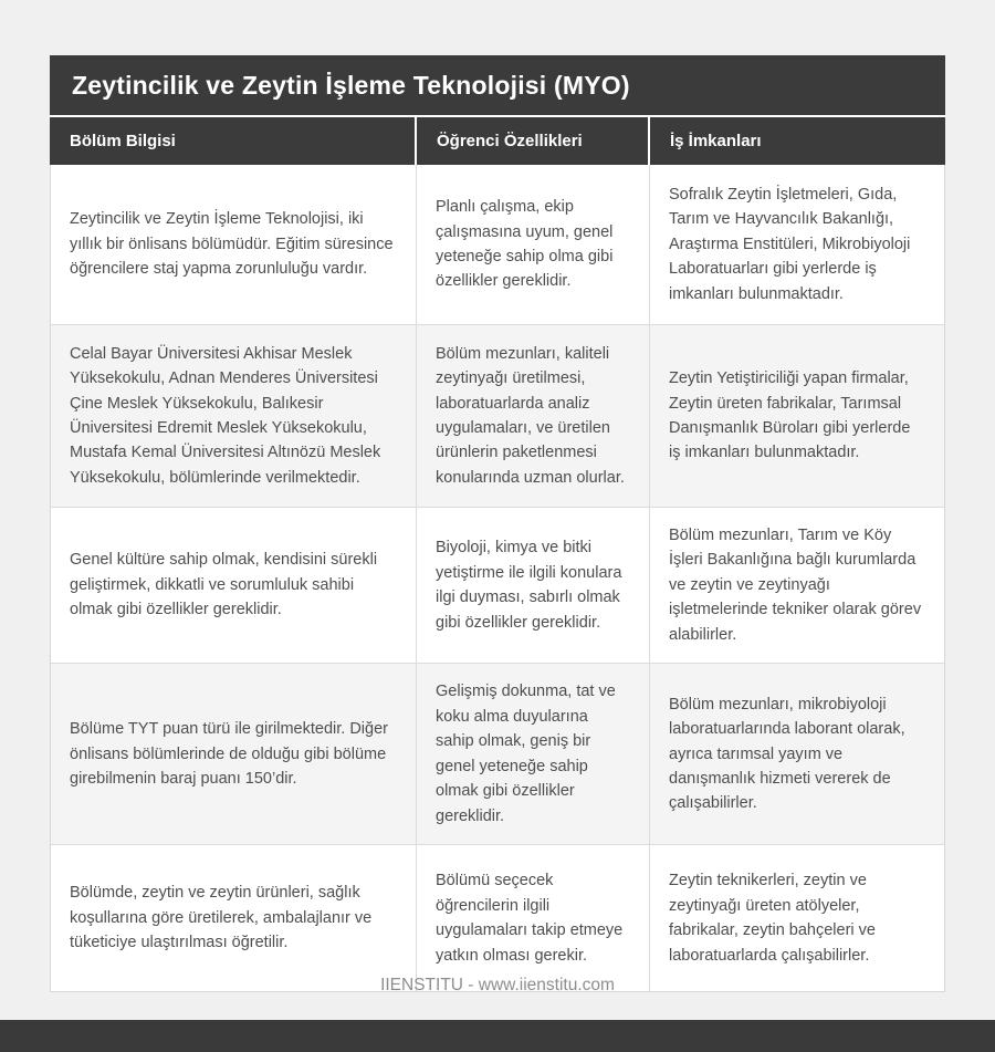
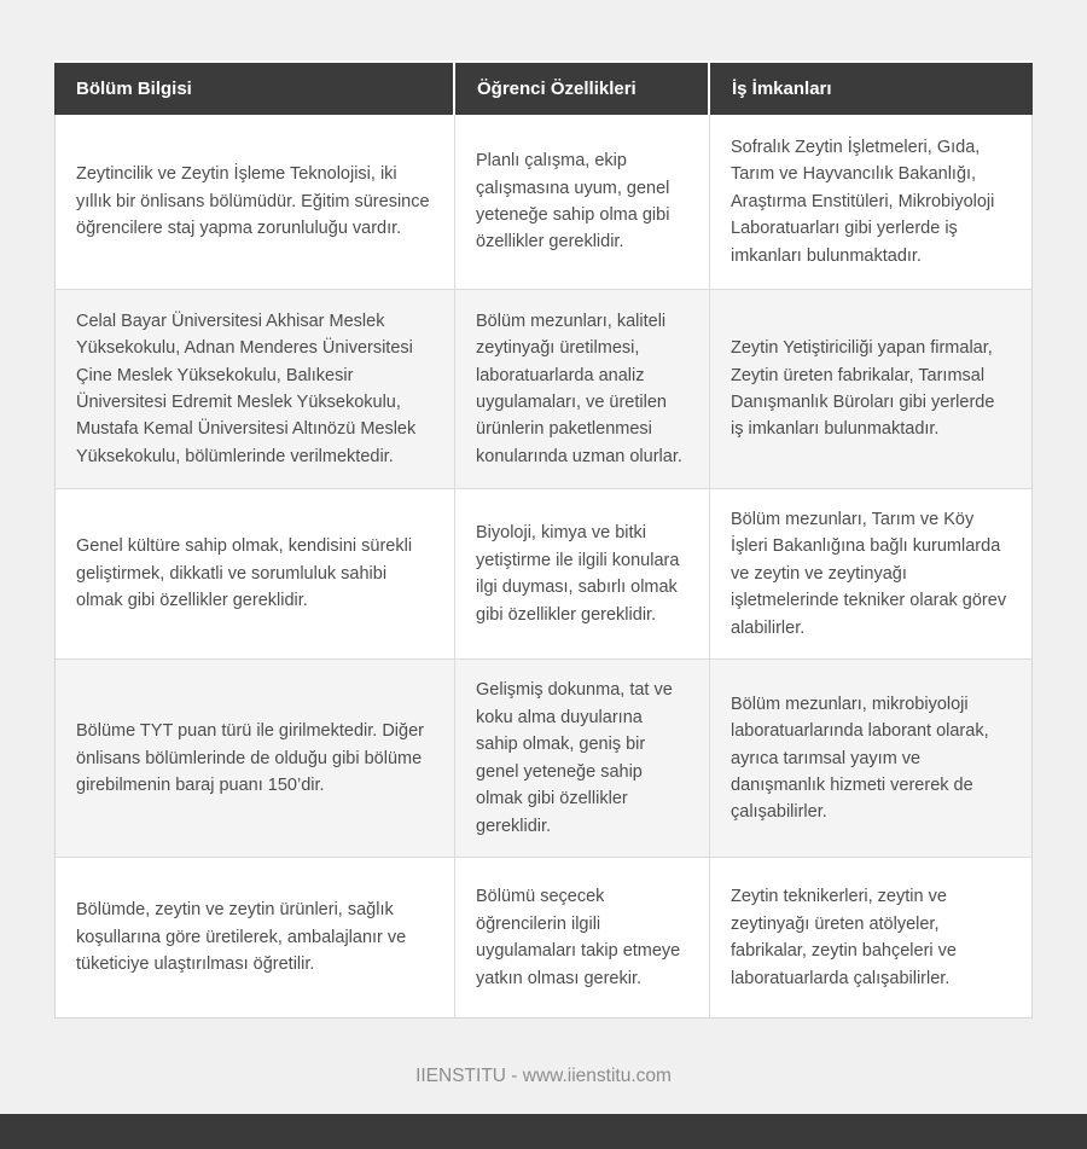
- Zeytincilik ve Zeytin İşleme Teknolojisi (MYO)
  Bölüm Bilgisi
  Öğrenci Özellikleri
  İş İmkanları
  Zeytincilik ve Zeytin İşleme Teknolojisi, iki yıllık bir önlisans bölümüdür. Eğitim süresince öğrencilere staj yapma zorunluluğu vardır.
  Planlı çalışma, ekip çalışmasına uyum, genel yeteneğe sahip olma gibi özellikler gereklidir.
  Sofralık Zeytin İşletmeleri, Gıda, Tarım ve Hayvancılık Bakanlığı, Araştırma Enstitüleri, Mikrobiyoloji Laboratuarları gibi yerlerde iş imkanları bulunmaktadır.
  Celal Bayar Üniversitesi Akhisar Meslek Yüksekokulu, Adnan Menderes Üniversitesi Çine Meslek Yüksekokulu, Balıkesir Üniversitesi Edremit Meslek Yüksekokulu, Mustafa Kemal Üniversitesi Altınözü Meslek Yüksekokulu, bölümlerinde verilmektedir.
  Bölüm mezunları, kaliteli zeytinyağı üretilmesi, laboratuarlarda analiz uygulamaları, ve üretilen ürünlerin paketlenmesi konularında uzman olurlar.
  Zeytin Yetiştiriciliği yapan firmalar, Zeytin üreten fabrikalar, Tarımsal Danışmanlık Büroları gibi yerlerde iş imkanları bulunmaktadır.
  Genel kültüre sahip olmak, kendisini sürekli geliştirmek, dikkatli ve sorumluluk sahibi olmak gibi özellikler gereklidir.
  Biyoloji, kimya ve bitki yetiştirme ile ilgili konulara ilgi duyması, sabırlı olmak gibi özellikler gereklidir.
  Bölüm mezunları, Tarım ve Köy İşleri Bakanlığına bağlı kurumlarda ve zeytin ve zeytinyağı işletmelerinde tekniker olarak görev alabilirler.
  Bölüme TYT puan türü ile girilmektedir. Diğer önlisans bölümlerinde de olduğu gibi bölüme girebilmenin baraj puanı 150’dir.
  Gelişmiş dokunma, tat ve koku alma duyularına sahip olmak, geniş bir genel yeteneğe sahip olmak gibi özellikler gereklidir.
  Bölüm mezunları, mikrobiyoloji laboratuarlarında laborant olarak, ayrıca tarımsal yayım ve danışmanlık hizmeti vererek de çalışabilirler.
  Bölümde, zeytin ve zeytin ürünleri, sağlık koşullarına göre üretilerek, ambalajlanır ve tüketiciye ulaştırılması öğretilir.
  Bölümü seçecek öğrencilerin ilgili uygulamaları takip etmeye yatkın olması gerekir.
  Zeytin teknikerleri, zeytin ve zeytinyağı üreten atölyeler, fabrikalar, zeytin bahçeleri ve laboratuarlarda çalışabilirler.
  IIENSTITU - www.iienstitu.com
